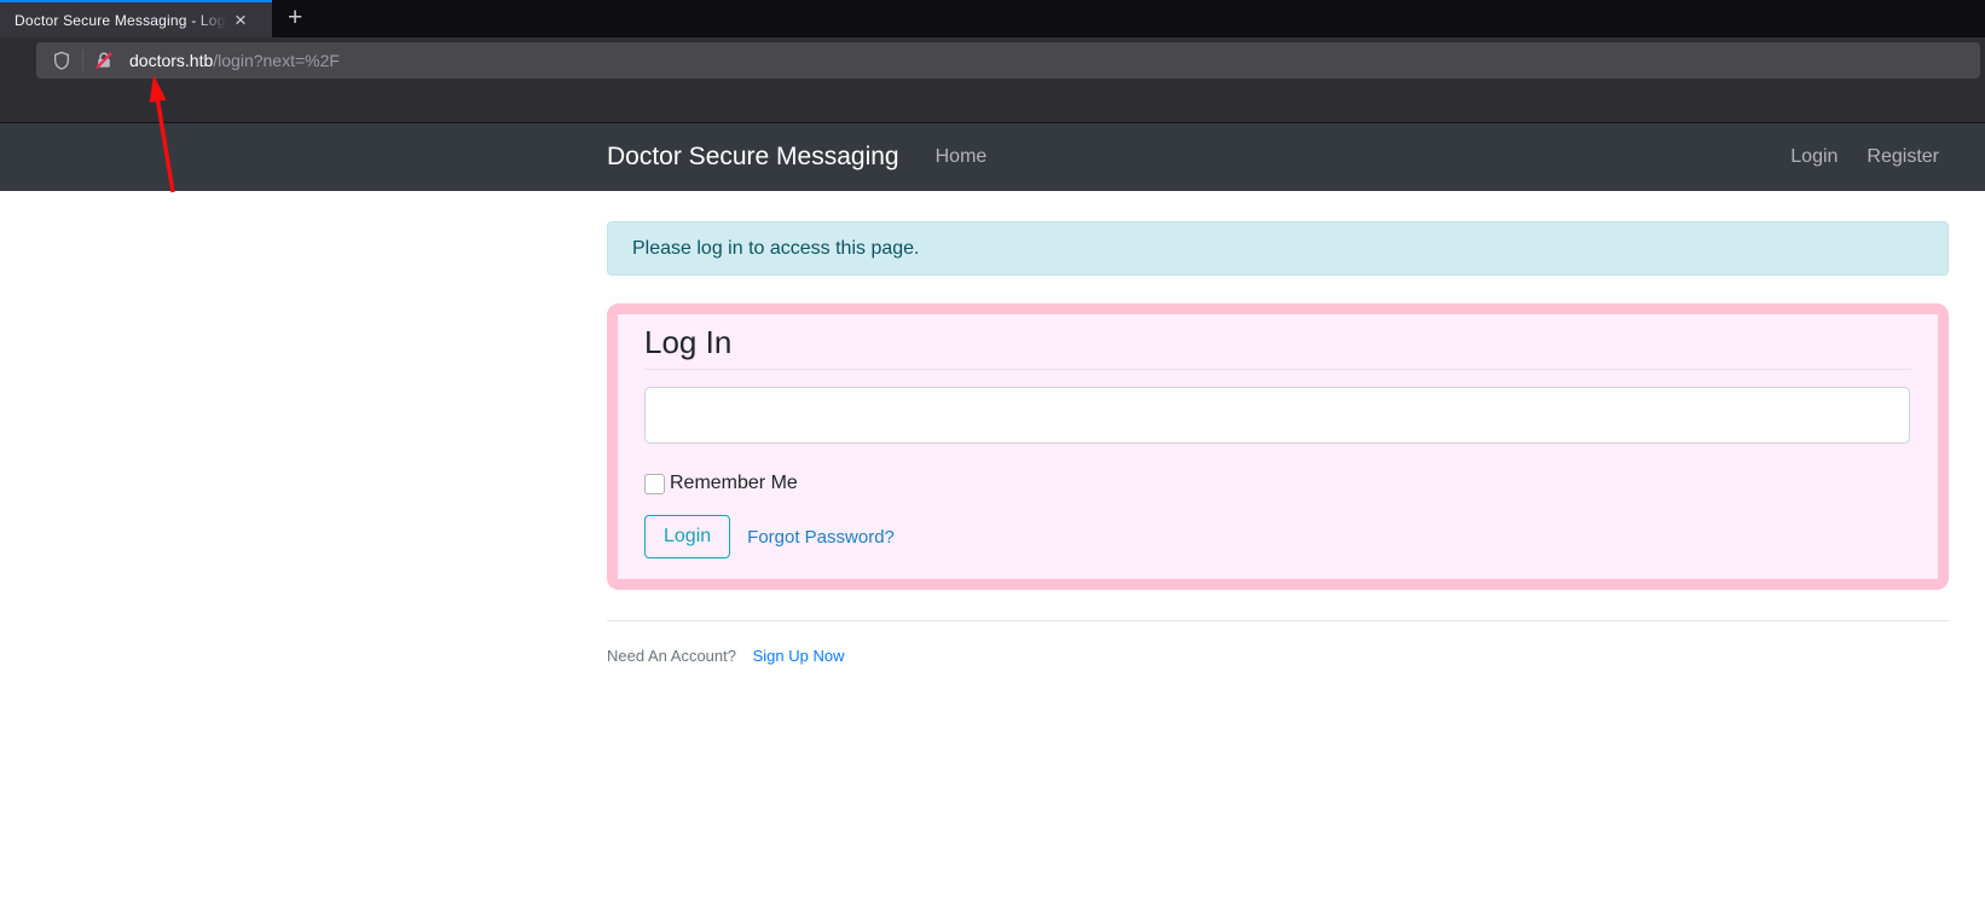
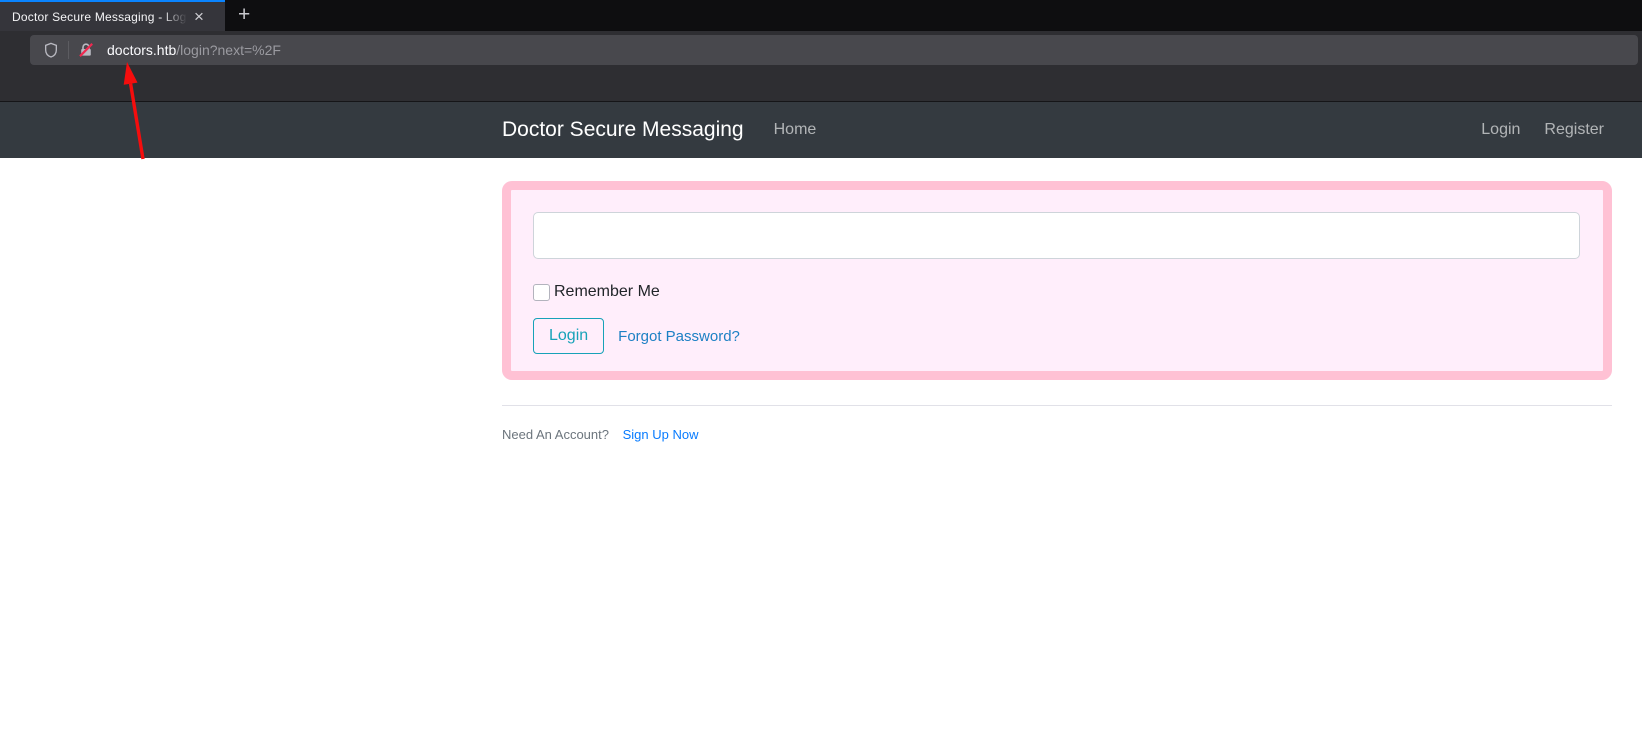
  Doctor Secure Messaging -
  ×
  +
  doctors.htb/login?next=%2F
  Doctor Secure Messaging
  Home
  Login
  Register
- Please log in to access this page.
- Log In
  Remember Me
  Login
  Forgot Password?
  Need An Account? Sign Up Now
